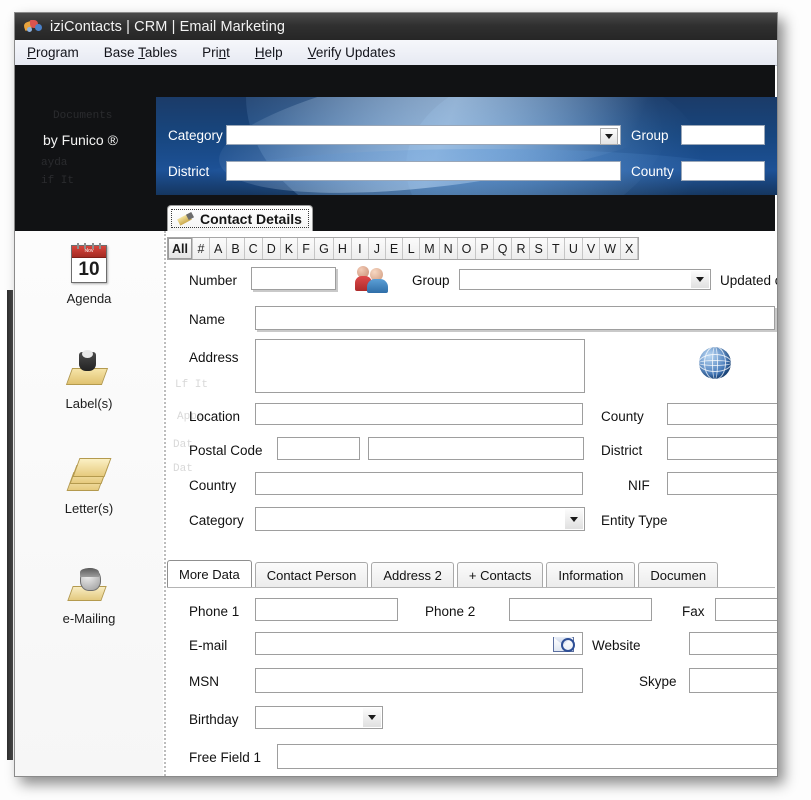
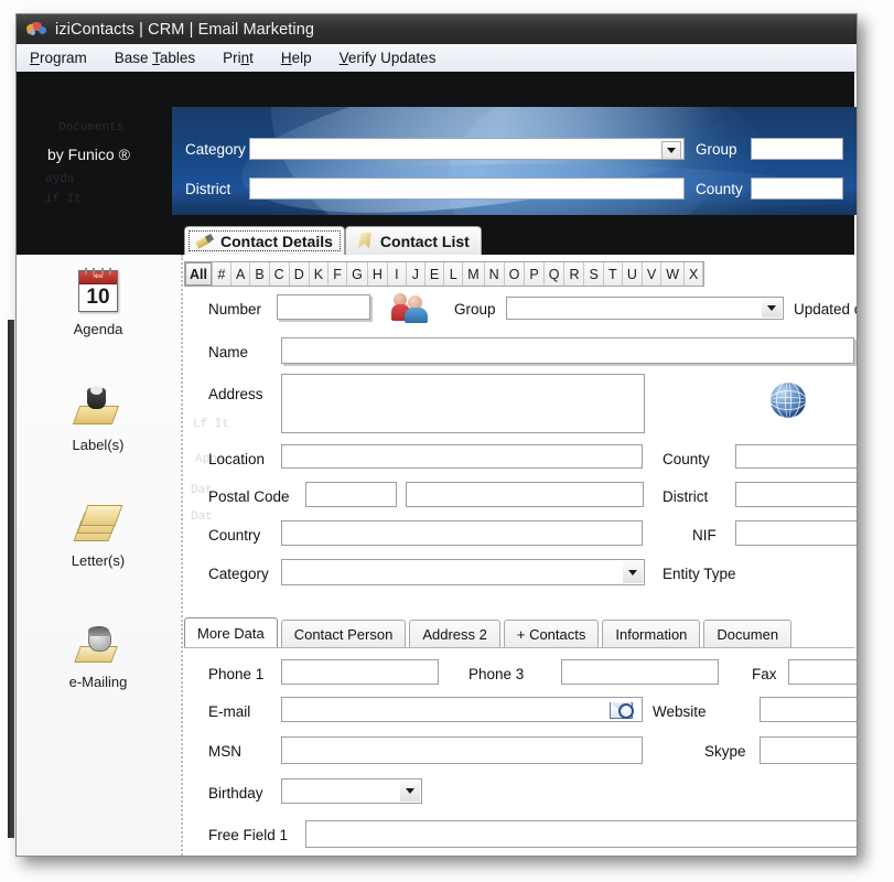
  iziContacts | CRM | Email Marketing
  Program
  Base Tables
  Print
  Help
  Verify Updates
  Documents
  ayda
  if It
  by Funico ®
  Category
  Group
  District
  County
  Lf It
  Appe
  Dat
  Dat
  10
  Agenda
  Label(s)
  Letter(s)
  e-Mailing
  Contact Details
+ Contact List
  All
  #
  A
  B
  C
  D
  K
  F
  G
  H
  I
  J
  E
  L
  M
  N
  O
  P
  Q
  R
  S
  T
  U
  V
  W
  X
  Number
  Group
  Updated
  Name
  Address
  Location
  County
  Postal Code
  District
  Country
  NIF
  Category
  Entity Type
  More Data
  Contact Person
  Address 2
  + Contacts
  Information
  Documen
  Phone 1
- Phone 2
+ Phone 3
  Fax
  E-mail
  Website
  MSN
  Skype
  Birthday
  Free Field 1
